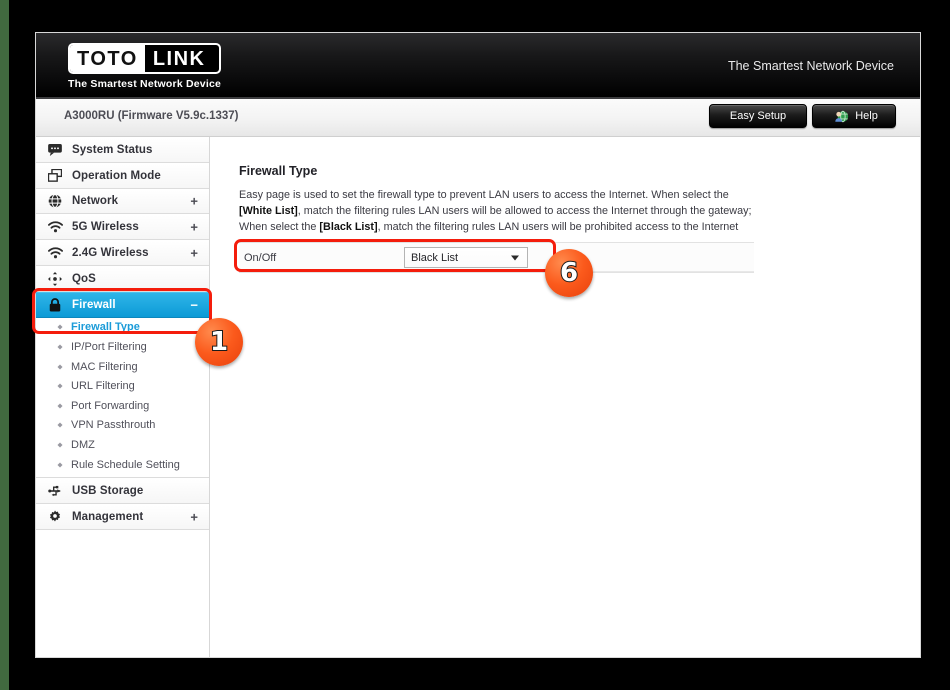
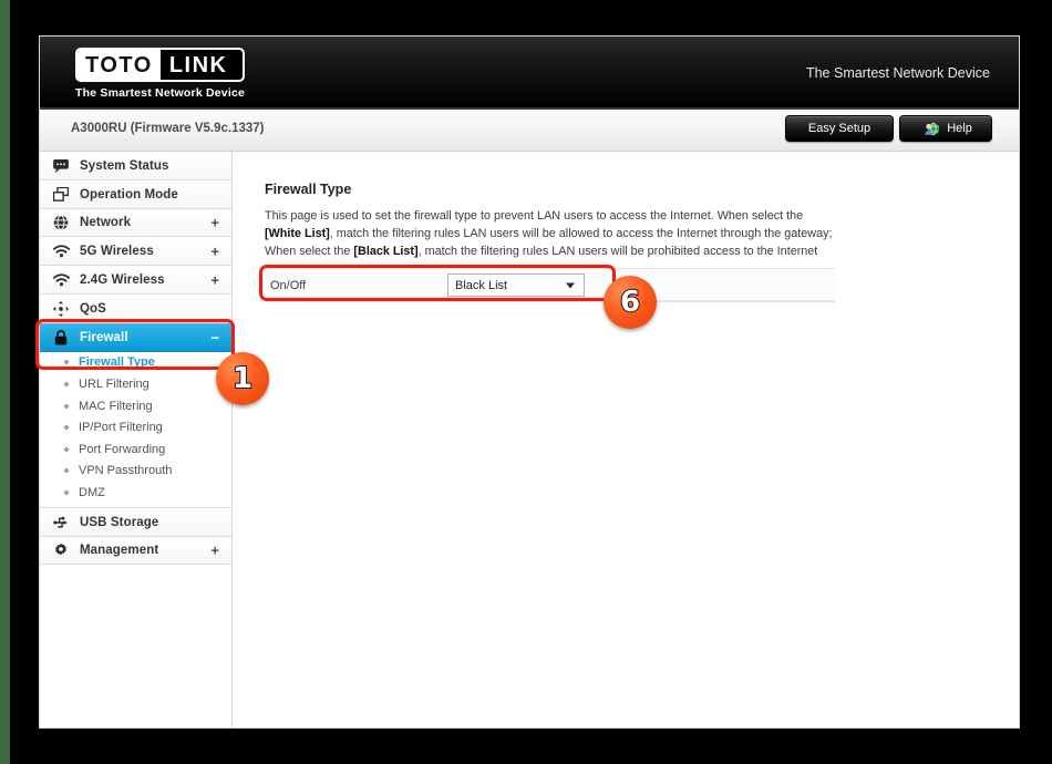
  TOTO
  LINK
  The Smartest Network Device
  The Smartest Network Device
  A3000RU (Firmware V5.9c.1337)
  Easy Setup
  Help
  System Status
  Operation Mode
  Network
  +
  5G Wireless
  +
  2.4G Wireless
  +
  QoS
  Firewall
  −
  Firewall Type
- IP/Port Filtering
+ URL Filtering
  MAC Filtering
- URL Filtering
+ IP/Port Filtering
  Port Forwarding
  VPN Passthrouth
  DMZ
- Rule Schedule Setting
  USB Storage
  Management
  +
  Firewall Type
- Easy page is used to set the firewall type to prevent LAN users to access the Internet. When select the [White List], match the filtering rules LAN users will be allowed to access the Internet through the gateway; When select the [Black List], match the filtering rules LAN users will be prohibited access to the Internet
+ This page is used to set the firewall type to prevent LAN users to access the Internet. When select the [White List], match the filtering rules LAN users will be allowed to access the Internet through the gateway; When select the [Black List], match the filtering rules LAN users will be prohibited access to the Internet
  On/Off
  Black List
  1
  6
